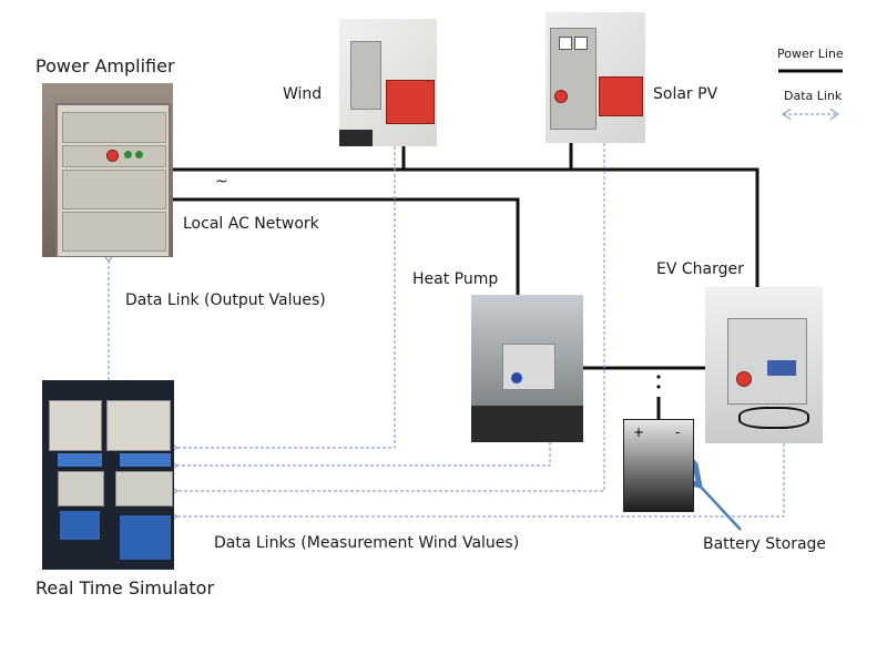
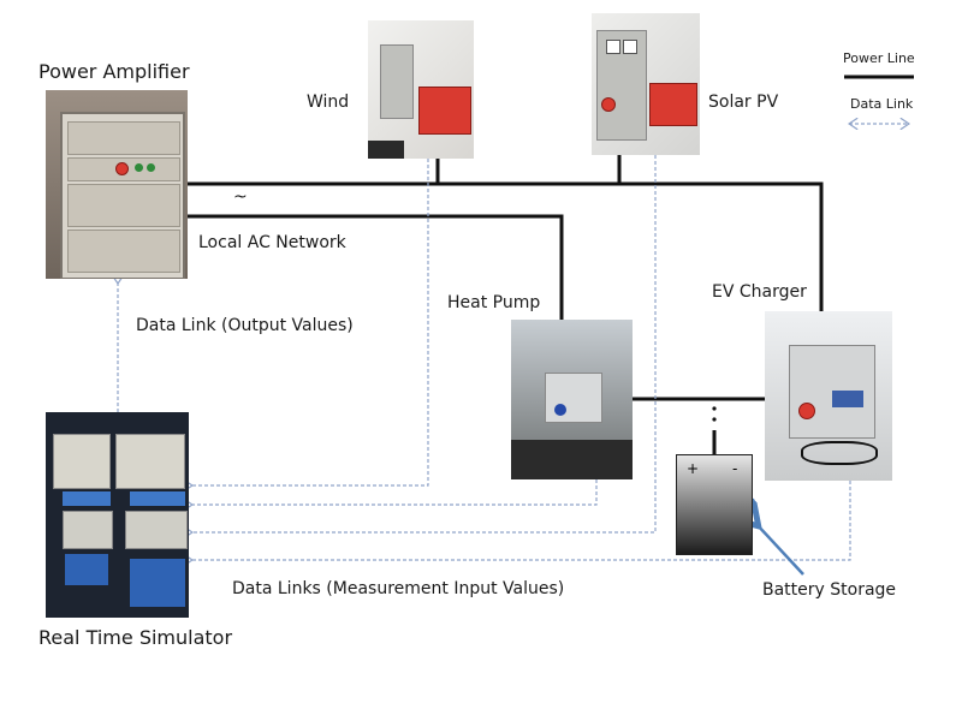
  Power Line
  Data Link
  Power Amplifier
  Wind
  Solar PV
  ~
  Local AC Network
  Heat Pump
  EV Charger
  Data Link (Output Values)
- Data Links (Measurement Wind Values)
+ Data Links (Measurement Input Values)
  Battery Storage
  Real Time Simulator
  +
  -
